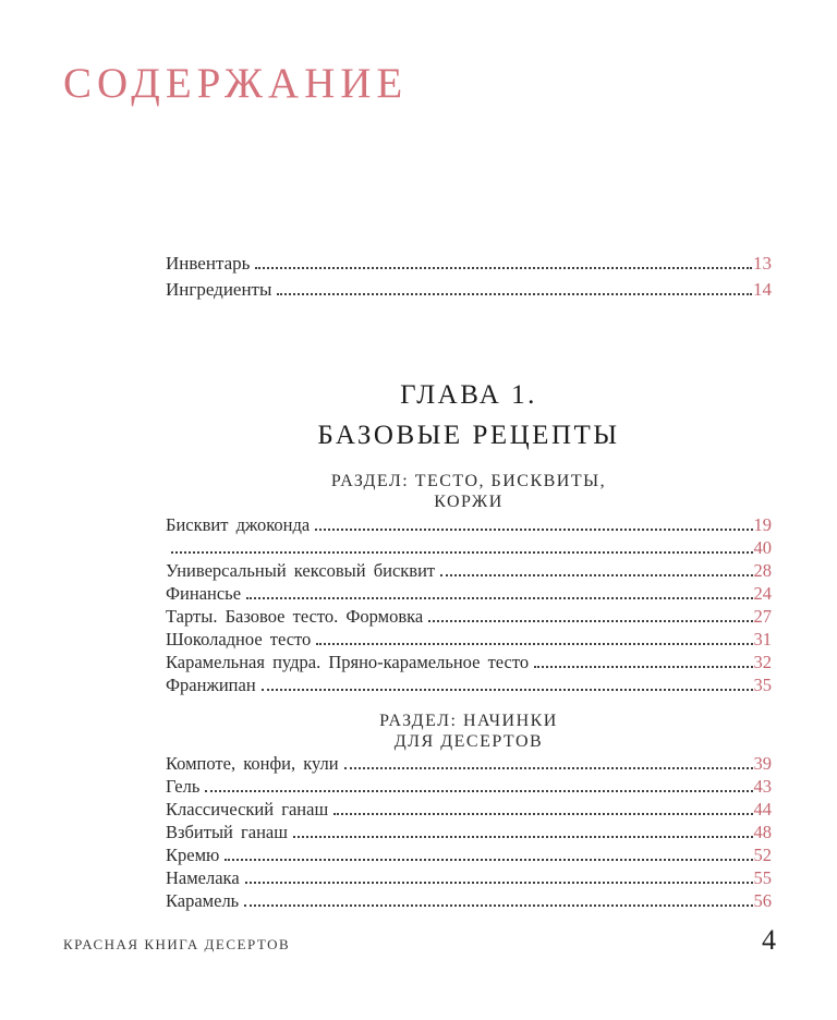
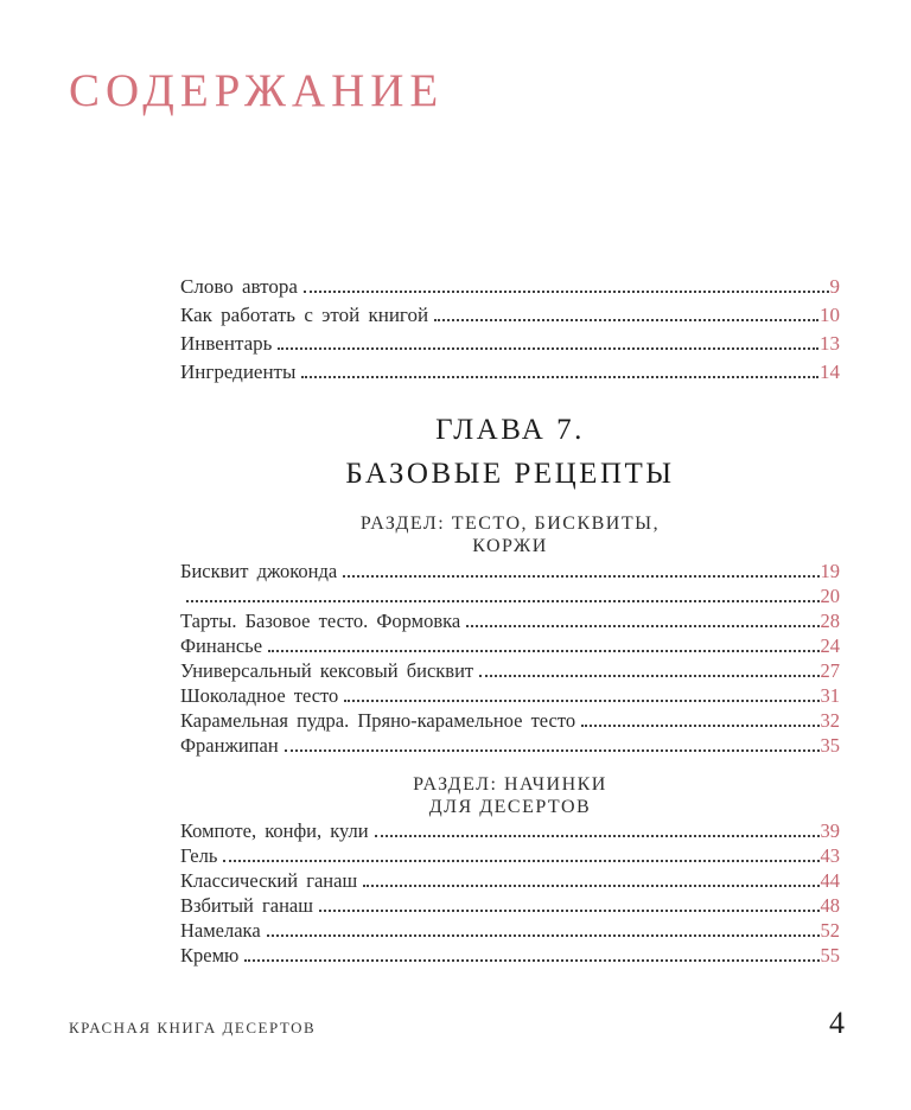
  СОДЕРЖАНИЕ
+ Слово автора
+ 9
+ Как работать с этой книгой
+ 10
  Инвентарь
  13
  Ингредиенты
  14
- ГЛАВА 1.
+ ГЛАВА 7.
  БАЗОВЫЕ РЕЦЕПТЫ
  РАЗДЕЛ: ТЕСТО, БИСКВИТЫ,
  КОРЖИ
  Бисквит джоконда
  19
- 40
+ 20
- Универсальный кексовый бисквит
+ Тарты. Базовое тесто. Формовка
  28
  Финансье
  24
- Тарты. Базовое тесто. Формовка
+ Универсальный кексовый бисквит
  27
  Шоколадное тесто
  31
  Карамельная пудра. Пряно-карамельное тесто
  32
  Франжипан
  35
  РАЗДЕЛ: НАЧИНКИ
  ДЛЯ ДЕСЕРТОВ
  Компоте, конфи, кули
  39
  Гель
  43
  Классический ганаш
  44
  Взбитый ганаш
  48
- Кремю
+ Намелака
  52
- Намелака
+ Кремю
  55
- Карамель
- 56
  КРАСНАЯ КНИГА ДЕСЕРТОВ
  4
